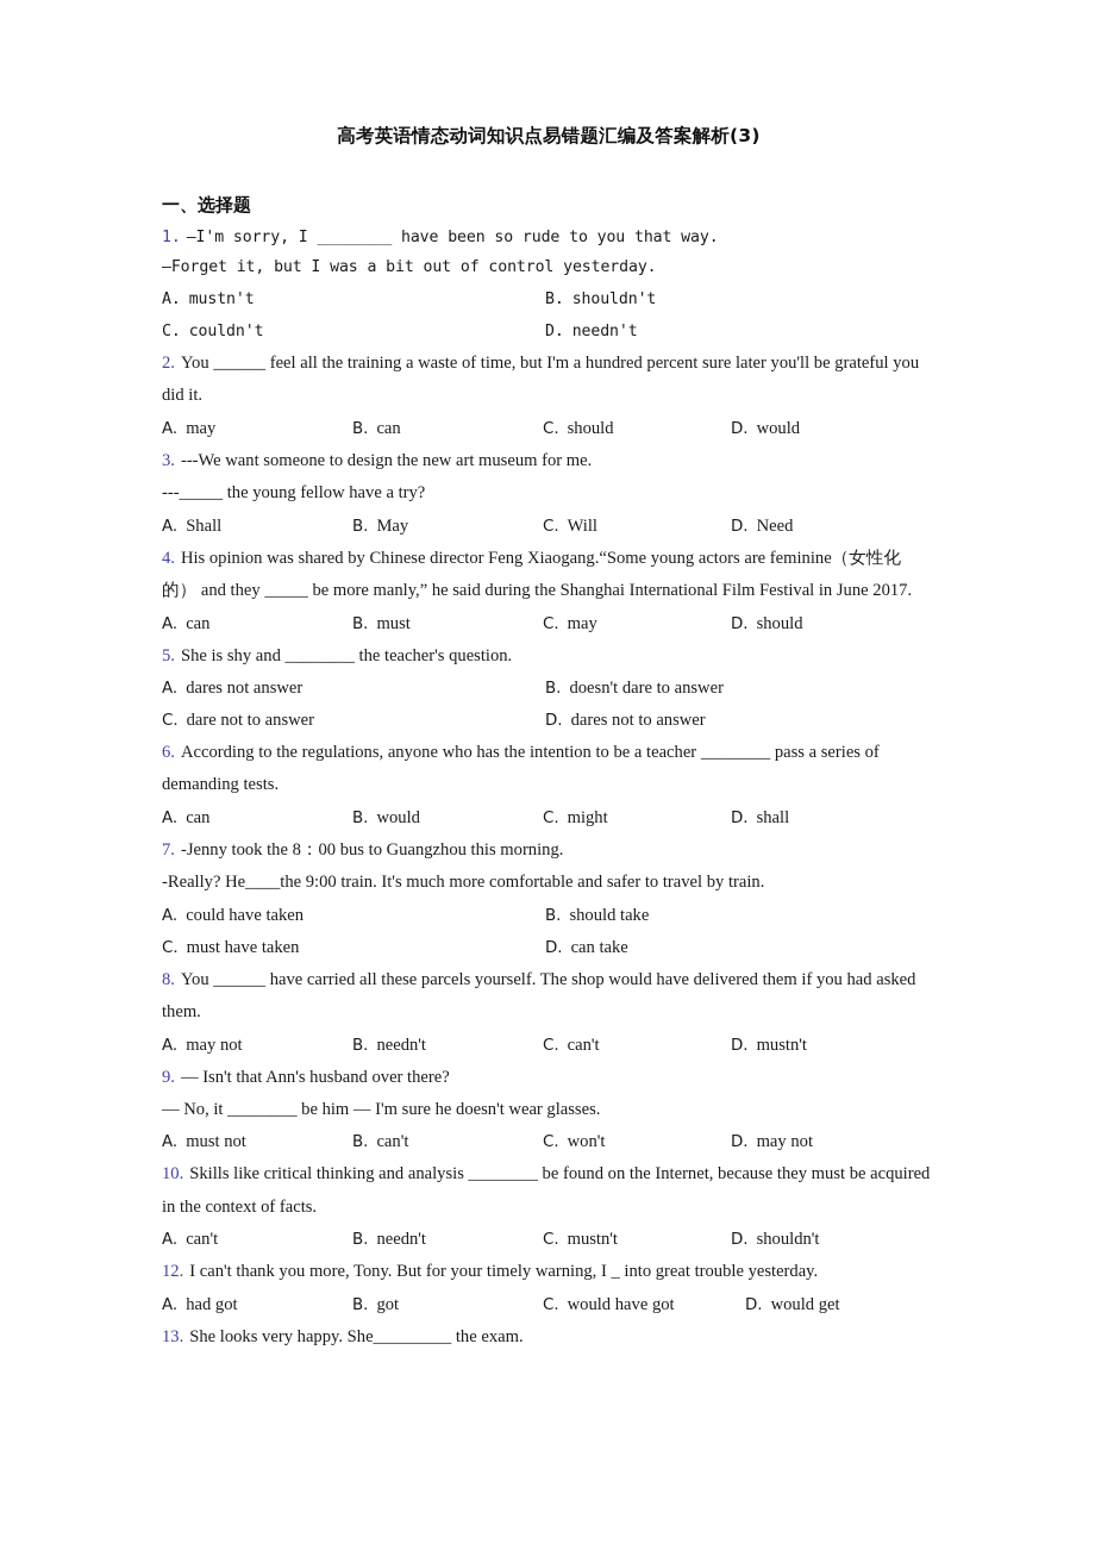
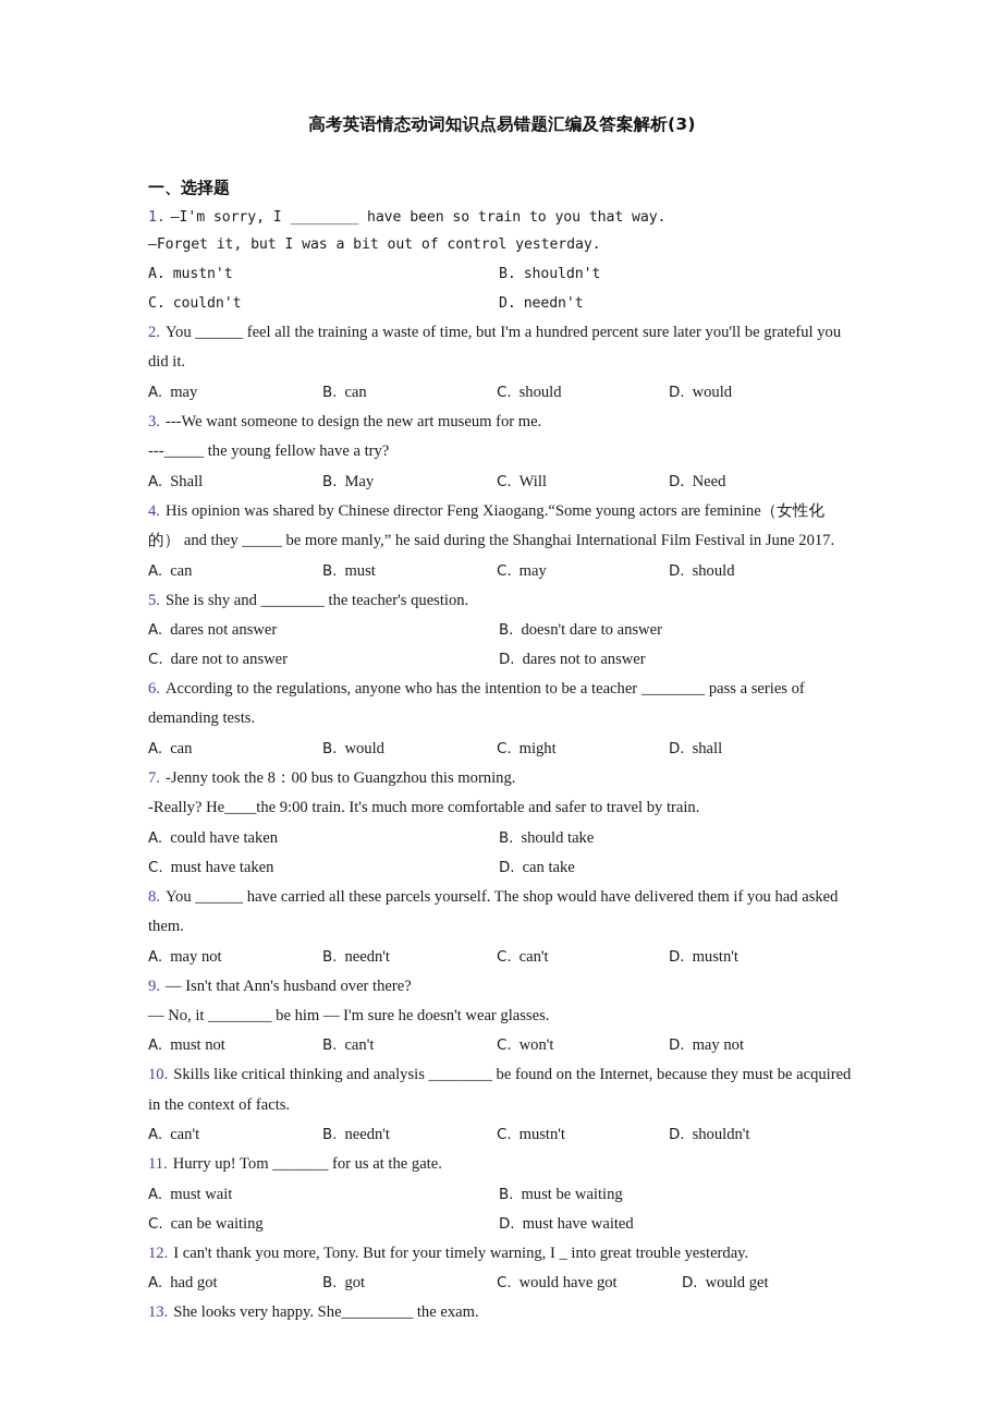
  高考英语情态动词知识点易错题汇编及答案解析(3)
  一、选择题
- 1. —I'm sorry, I ________ have been so rude to you that way.
+ 1. —I'm sorry, I ________ have been so train to you that way.
  —Forget it, but I was a bit out of control yesterday.
  A. mustn't
  B. shouldn't
  C. couldn't
  D. needn't
  2. You ______ feel all the training a waste of time, but I'm a hundred percent sure later you'll be grateful you did it.
  A. may
  B. can
  C. should
  D. would
  3. ---We want someone to design the new art museum for me.
  ---_____ the young fellow have a try?
  A. Shall
  B. May
  C. Will
  D. Need
  4. His opinion was shared by Chinese director Feng Xiaogang.“Some young actors are feminine（女性化的） and they _____ be more manly,” he said during the Shanghai International Film Festival in June 2017.
  A. can
  B. must
  C. may
  D. should
  5. She is shy and ________ the teacher's question.
  A. dares not answer
  B. doesn't dare to answer
  C. dare not to answer
  D. dares not to answer
  6. According to the regulations, anyone who has the intention to be a teacher ________ pass a series of demanding tests.
  A. can
  B. would
  C. might
  D. shall
  7. -Jenny took the 8：00 bus to Guangzhou this morning.
  -Really? He____the 9:00 train. It's much more comfortable and safer to travel by train.
  A. could have taken
  B. should take
  C. must have taken
  D. can take
  8. You ______ have carried all these parcels yourself. The shop would have delivered them if you had asked them.
  A. may not
  B. needn't
  C. can't
  D. mustn't
  9. — Isn't that Ann's husband over there?
  — No, it ________ be him — I'm sure he doesn't wear glasses.
  A. must not
  B. can't
  C. won't
  D. may not
  10. Skills like critical thinking and analysis ________ be found on the Internet, because they must be acquired in the context of facts.
  A. can't
  B. needn't
  C. mustn't
  D. shouldn't
+ 11. Hurry up! Tom _______ for us at the gate.
+ A. must wait
+ B. must be waiting
+ C. can be waiting
+ D. must have waited
  12. I can't thank you more, Tony. But for your timely warning, I _ into great trouble yesterday.
  A. had got
  B. got
  C. would have got
  D. would get
  13. She looks very happy. She_________ the exam.
